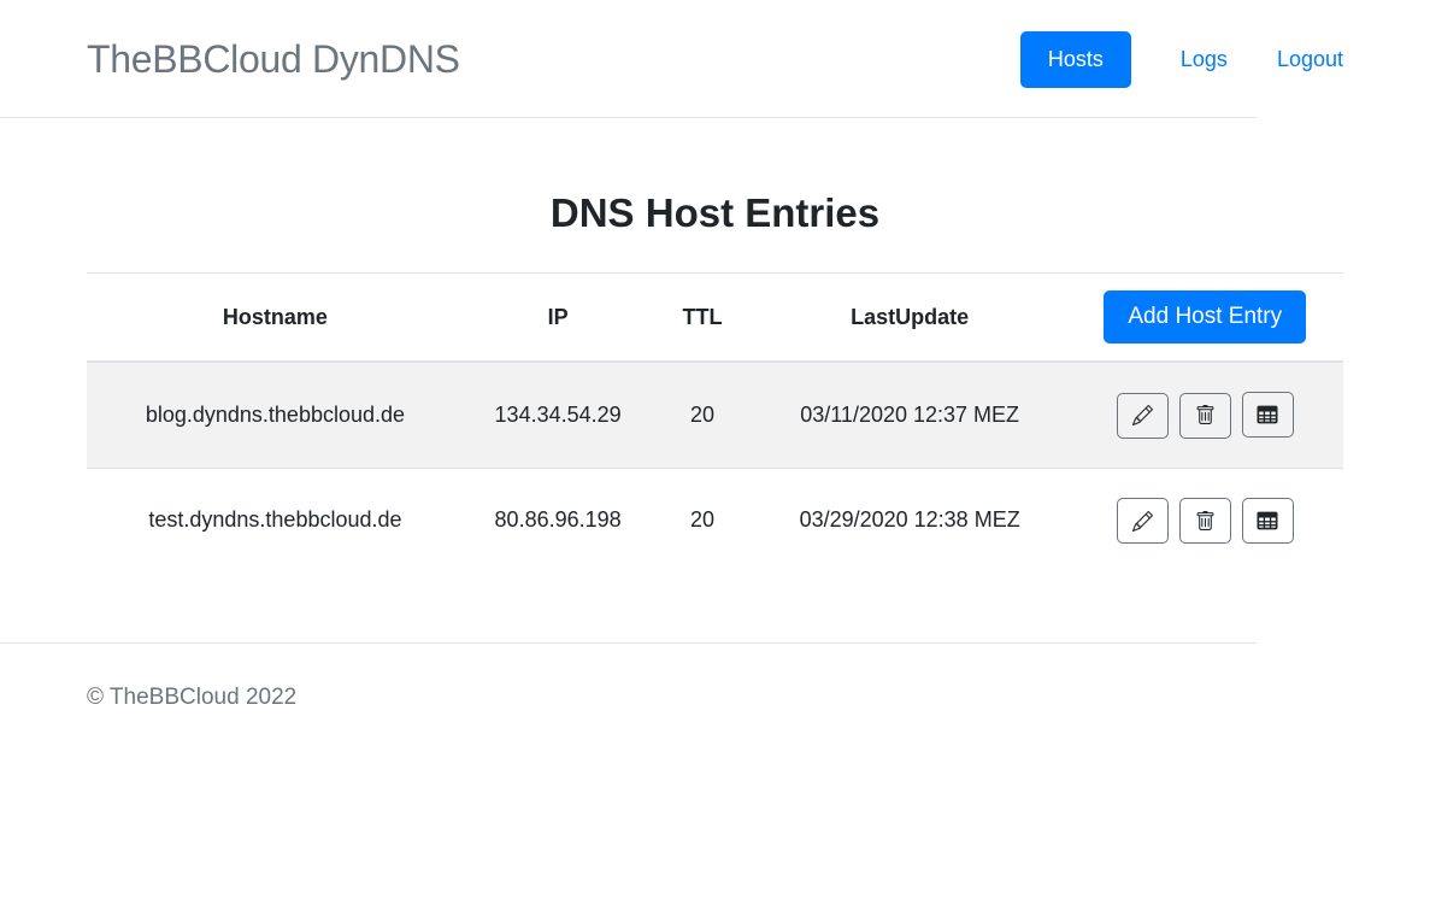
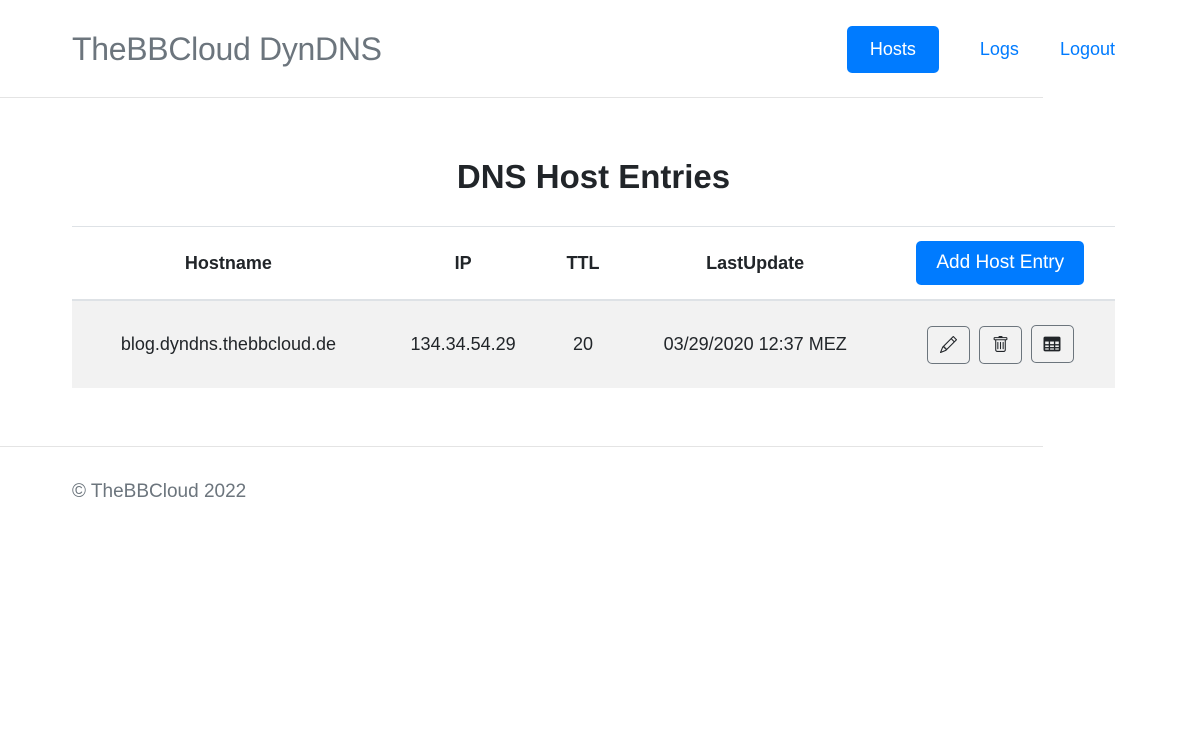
  TheBBCloud DynDNS
  Hosts
  Logs
  Logout
  DNS Host Entries
  Hostname	IP	TTL	LastUpdate	Add Host Entry
- blog.dyndns.thebbcloud.de	134.34.54.29	20	03/11/2020 12:37 MEZ
+ blog.dyndns.thebbcloud.de	134.34.54.29	20	03/29/2020 12:37 MEZ
- test.dyndns.thebbcloud.de	80.86.96.198	20	03/29/2020 12:38 MEZ
  © TheBBCloud 2022
